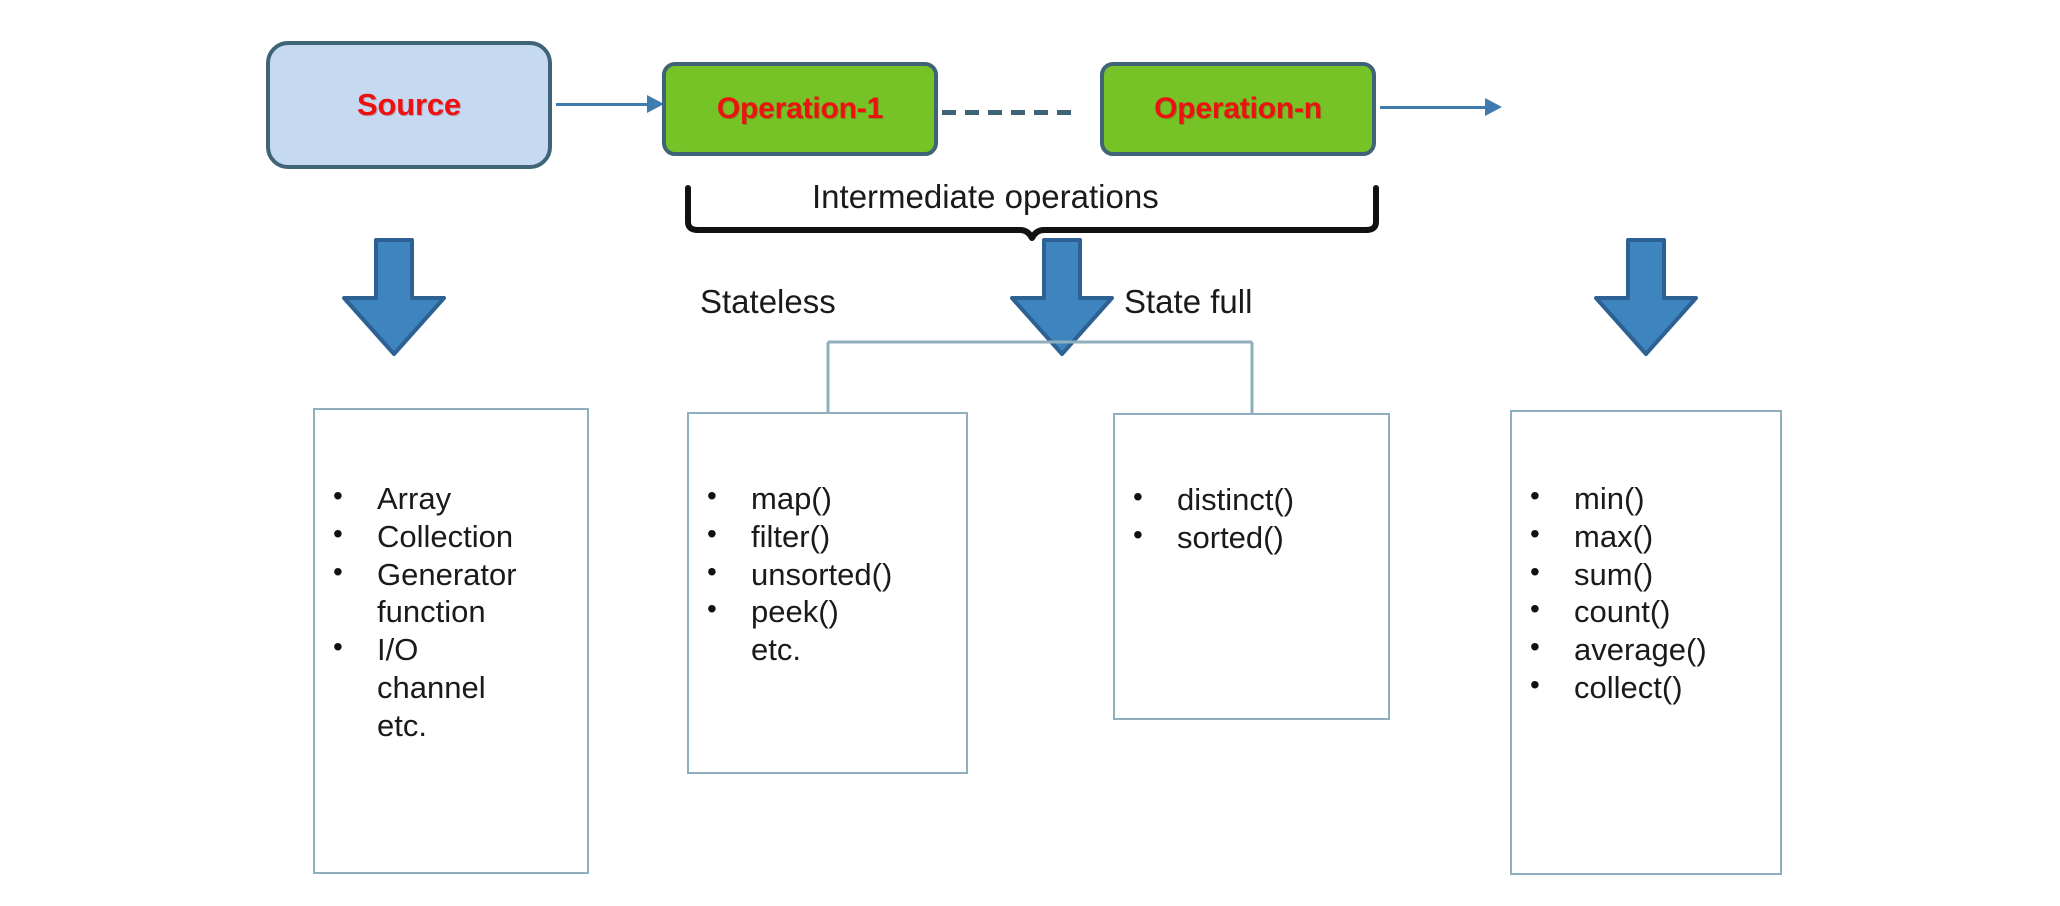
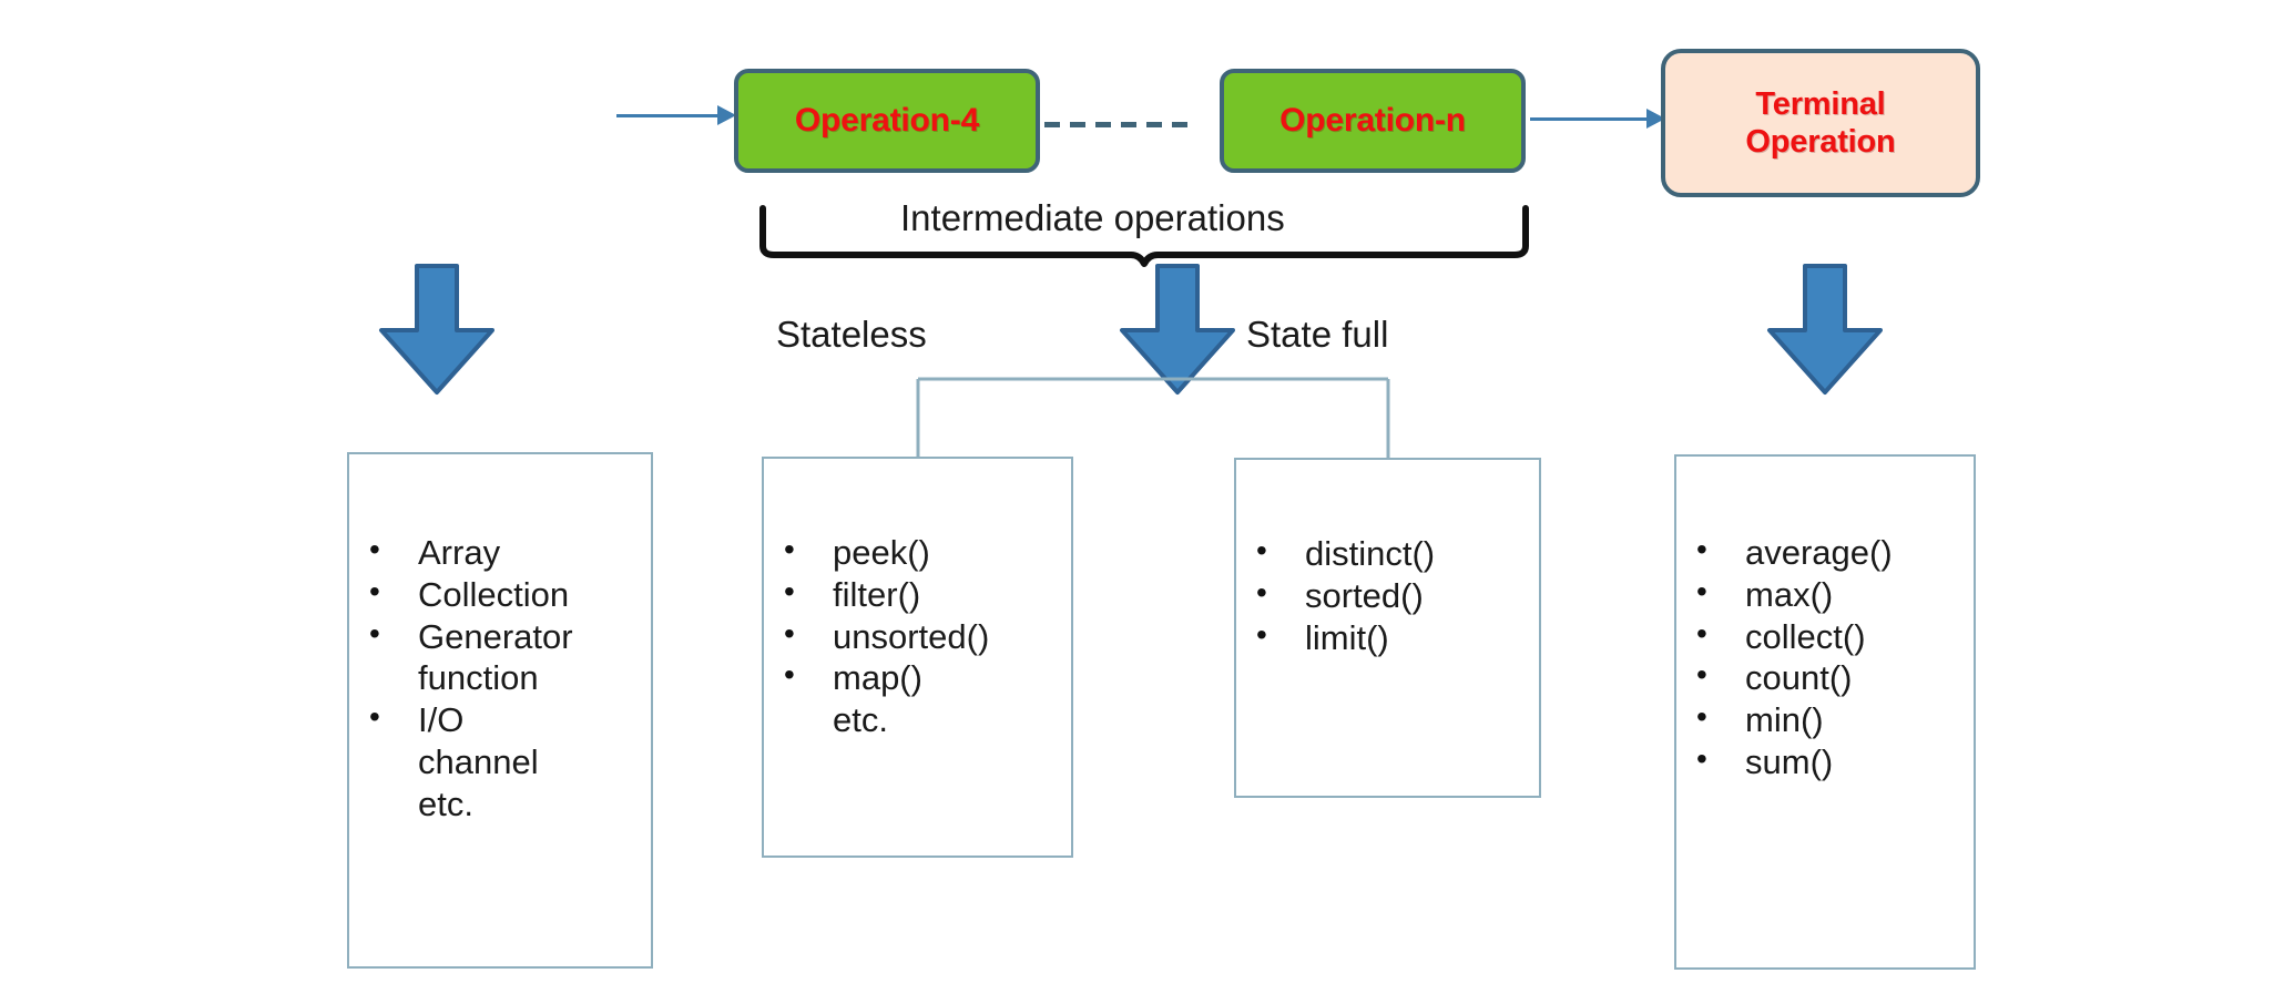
- Source
- Operation-1
+ Operation-4
  Operation-n
+ Terminal
+ Operation
  Intermediate operations
  Stateless
  State full
  Array
  Collection
  Generator
  function
  I/O
  channel
  etc.
- map()
+ peek()
  filter()
  unsorted()
- peek()
+ map()
  etc.
  distinct()
  sorted()
+ limit()
- min()
+ average()
  max()
- sum()
+ collect()
  count()
- average()
+ min()
- collect()
+ sum()
